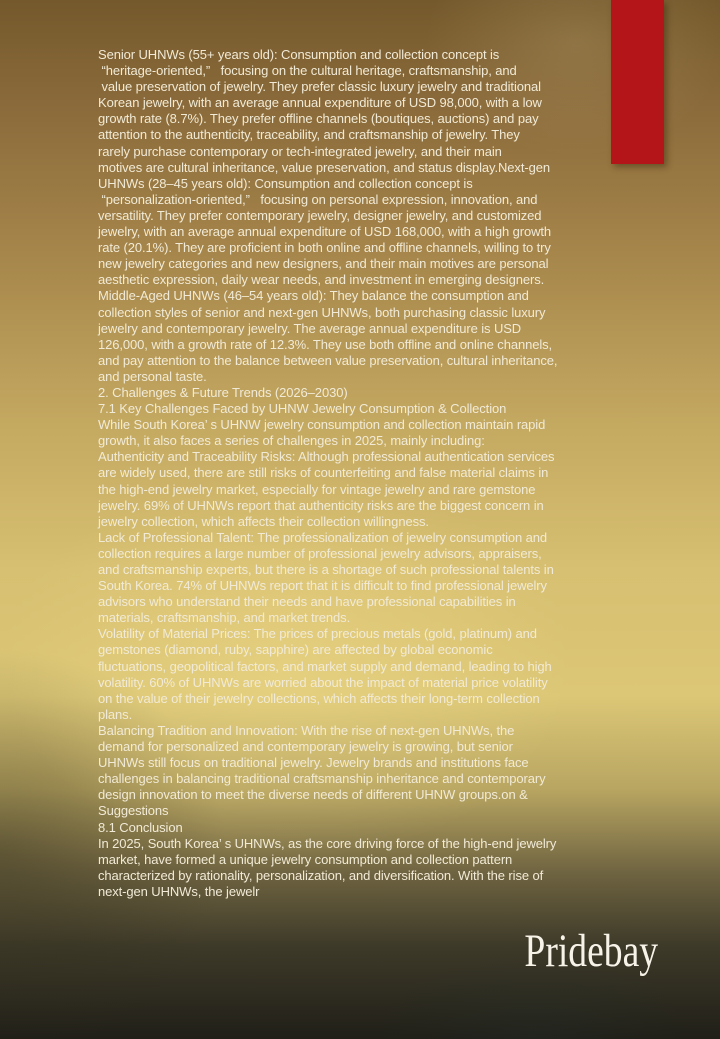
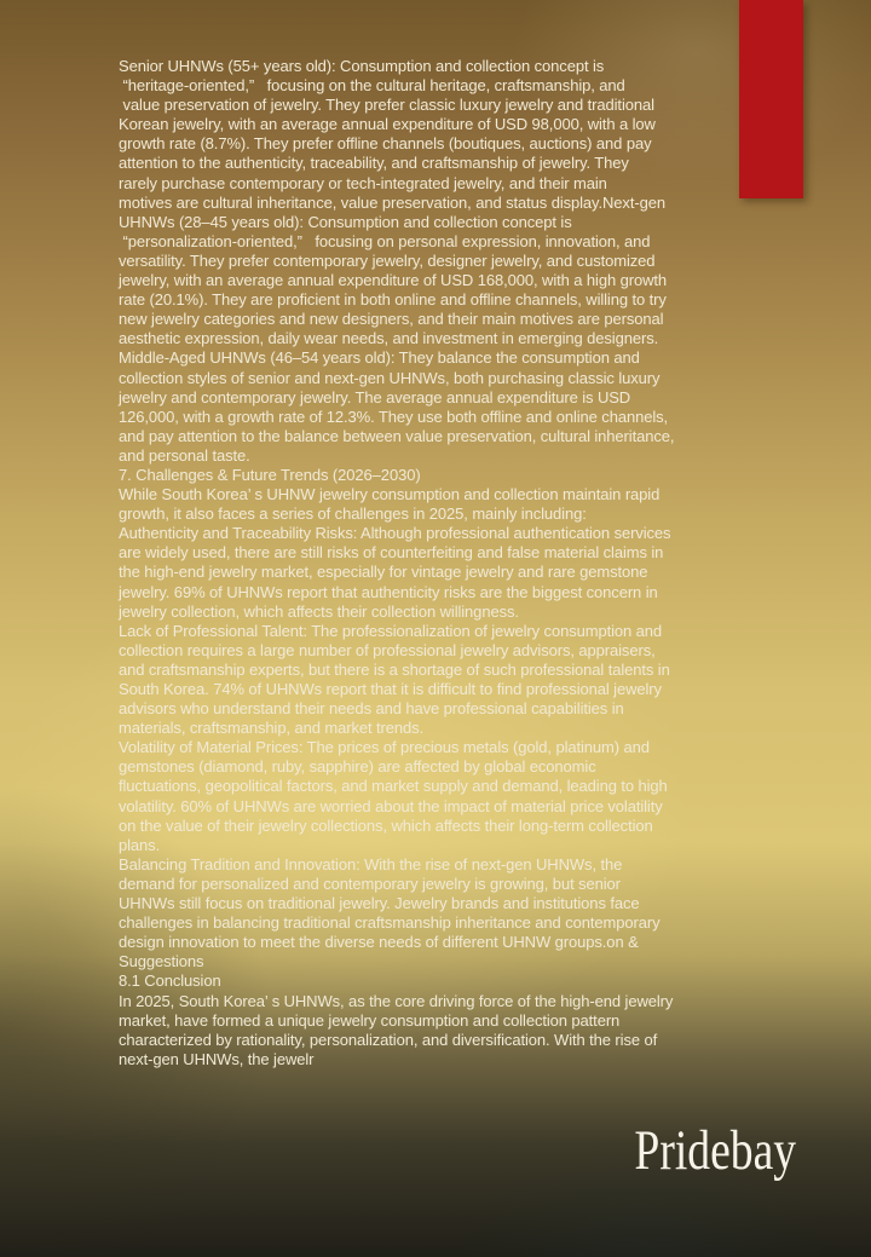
  Senior UHNWs (55+ years old): Consumption and collection concept is
  “heritage-oriented,” focusing on the cultural heritage, craftsmanship, and
  value preservation of jewelry. They prefer classic luxury jewelry and traditional
  Korean jewelry, with an average annual expenditure of USD 98,000, with a low
  growth rate (8.7%). They prefer offline channels (boutiques, auctions) and pay
  attention to the authenticity, traceability, and craftsmanship of jewelry. They
  rarely purchase contemporary or tech-integrated jewelry, and their main
  motives are cultural inheritance, value preservation, and status display.Next-gen
  UHNWs (28–45 years old): Consumption and collection concept is
  “personalization-oriented,” focusing on personal expression, innovation, and
  versatility. They prefer contemporary jewelry, designer jewelry, and customized
  jewelry, with an average annual expenditure of USD 168,000, with a high growth
  rate (20.1%). They are proficient in both online and offline channels, willing to try
  new jewelry categories and new designers, and their main motives are personal
  aesthetic expression, daily wear needs, and investment in emerging designers.
  Middle-Aged UHNWs (46–54 years old): They balance the consumption and
  collection styles of senior and next-gen UHNWs, both purchasing classic luxury
  jewelry and contemporary jewelry. The average annual expenditure is USD
  126,000, with a growth rate of 12.3%. They use both offline and online channels,
  and pay attention to the balance between value preservation, cultural inheritance,
  and personal taste.
- 2. Challenges & Future Trends (2026–2030)
+ 7. Challenges & Future Trends (2026–2030)
- 7.1 Key Challenges Faced by UHNW Jewelry Consumption & Collection
  While South Korea’ s UHNW jewelry consumption and collection maintain rapid
  growth, it also faces a series of challenges in 2025, mainly including:
  Authenticity and Traceability Risks: Although professional authentication services
  are widely used, there are still risks of counterfeiting and false material claims in
  the high-end jewelry market, especially for vintage jewelry and rare gemstone
  jewelry. 69% of UHNWs report that authenticity risks are the biggest concern in
  jewelry collection, which affects their collection willingness.
  Lack of Professional Talent: The professionalization of jewelry consumption and
  collection requires a large number of professional jewelry advisors, appraisers,
  and craftsmanship experts, but there is a shortage of such professional talents in
  South Korea. 74% of UHNWs report that it is difficult to find professional jewelry
  advisors who understand their needs and have professional capabilities in
  materials, craftsmanship, and market trends.
  Volatility of Material Prices: The prices of precious metals (gold, platinum) and
  gemstones (diamond, ruby, sapphire) are affected by global economic
  fluctuations, geopolitical factors, and market supply and demand, leading to high
  volatility. 60% of UHNWs are worried about the impact of material price volatility
  on the value of their jewelry collections, which affects their long-term collection
  plans.
  Balancing Tradition and Innovation: With the rise of next-gen UHNWs, the
  demand for personalized and contemporary jewelry is growing, but senior
  UHNWs still focus on traditional jewelry. Jewelry brands and institutions face
  challenges in balancing traditional craftsmanship inheritance and contemporary
  design innovation to meet the diverse needs of different UHNW groups.on &
  Suggestions
  8.1 Conclusion
  In 2025, South Korea’ s UHNWs, as the core driving force of the high-end jewelry
  market, have formed a unique jewelry consumption and collection pattern
  characterized by rationality, personalization, and diversification. With the rise of
  next-gen UHNWs, the jewelr
  Pridebay
